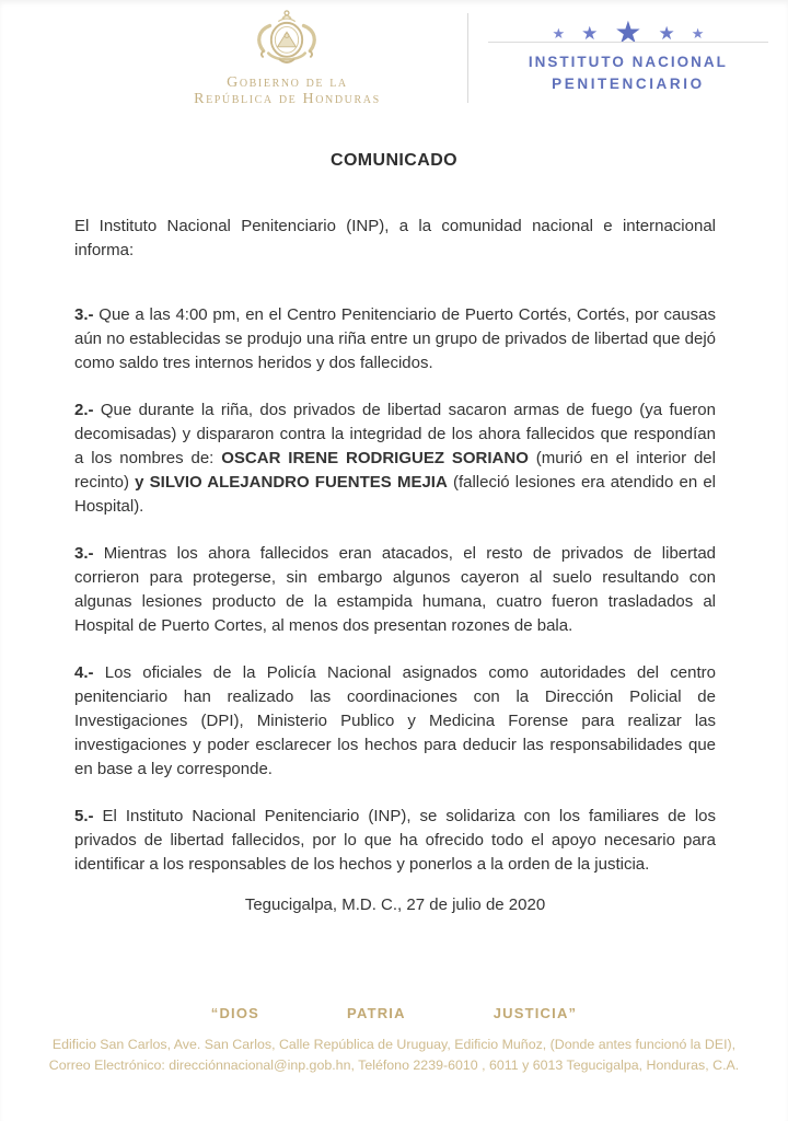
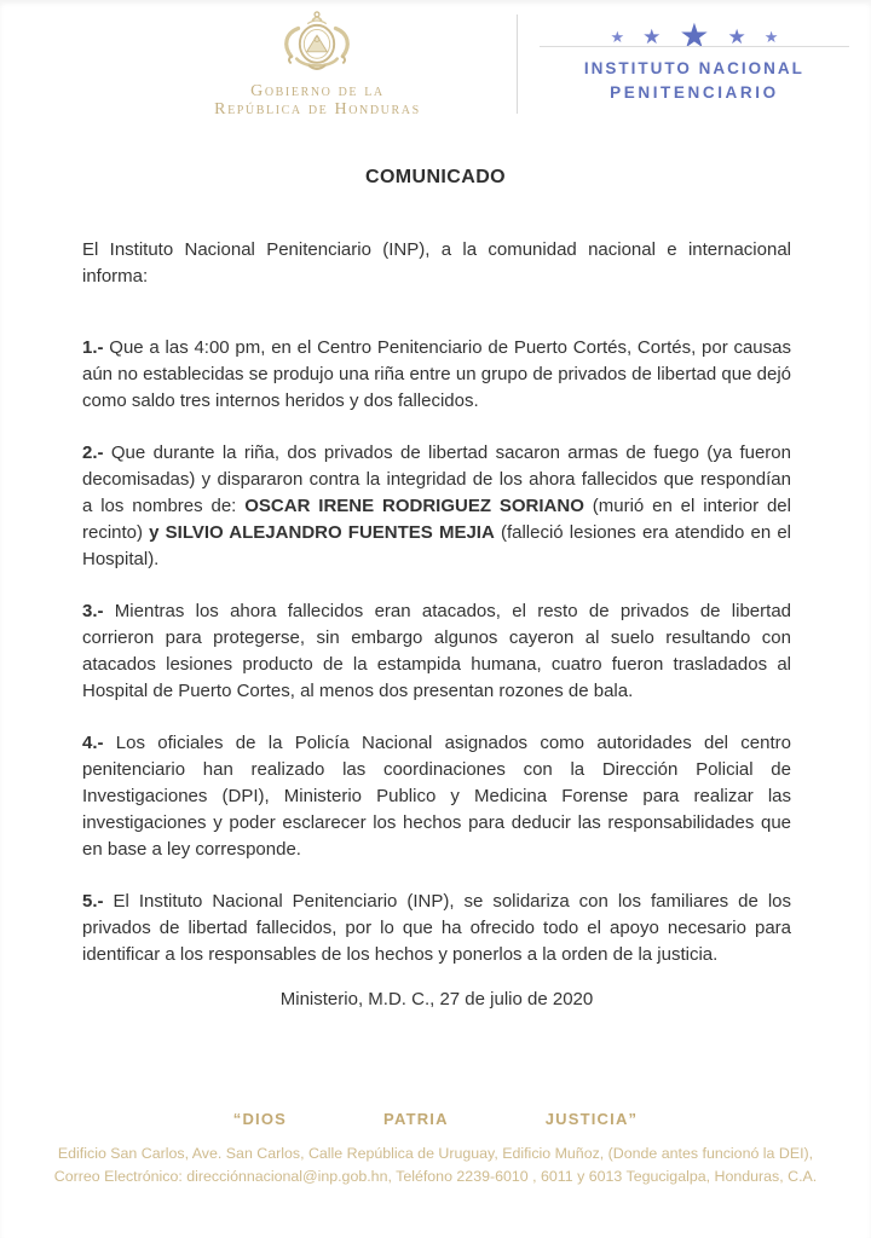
  Gobierno de la
  República de Honduras
  ★
  ★
  ★
  ★
  ★
  INSTITUTO NACIONAL
  PENITENCIARIO
  COMUNICADO
  El Instituto Nacional Penitenciario (INP), a la comunidad nacional e internacional informa:
- 3.- Que a las 4:00 pm, en el Centro Penitenciario de Puerto Cortés, Cortés, por causas aún no establecidas se produjo una riña entre un grupo de privados de libertad que dejó como saldo tres internos heridos y dos fallecidos.
+ 1.- Que a las 4:00 pm, en el Centro Penitenciario de Puerto Cortés, Cortés, por causas aún no establecidas se produjo una riña entre un grupo de privados de libertad que dejó como saldo tres internos heridos y dos fallecidos.
  2.- Que durante la riña, dos privados de libertad sacaron armas de fuego (ya fueron decomisadas) y dispararon contra la integridad de los ahora fallecidos que respondían a los nombres de: OSCAR IRENE RODRIGUEZ SORIANO (murió en el interior del recinto) y SILVIO ALEJANDRO FUENTES MEJIA (falleció lesiones era atendido en el Hospital).
- 3.- Mientras los ahora fallecidos eran atacados, el resto de privados de libertad corrieron para protegerse, sin embargo algunos cayeron al suelo resultando con algunas lesiones producto de la estampida humana, cuatro fueron trasladados al Hospital de Puerto Cortes, al menos dos presentan rozones de bala.
+ 3.- Mientras los ahora fallecidos eran atacados, el resto de privados de libertad corrieron para protegerse, sin embargo algunos cayeron al suelo resultando con atacados lesiones producto de la estampida humana, cuatro fueron trasladados al Hospital de Puerto Cortes, al menos dos presentan rozones de bala.
  4.- Los oficiales de la Policía Nacional asignados como autoridades del centro penitenciario han realizado las coordinaciones con la Dirección Policial de Investigaciones (DPI), Ministerio Publico y Medicina Forense para realizar las investigaciones y poder esclarecer los hechos para deducir las responsabilidades que en base a ley corresponde.
  5.- El Instituto Nacional Penitenciario (INP), se solidariza con los familiares de los privados de libertad fallecidos, por lo que ha ofrecido todo el apoyo necesario para identificar a los responsables de los hechos y ponerlos a la orden de la justicia.
- Tegucigalpa, M.D. C., 27 de julio de 2020
+ Ministerio, M.D. C., 27 de julio de 2020
  “DIOS
  PATRIA
  JUSTICIA”
  Edificio San Carlos, Ave. San Carlos, Calle República de Uruguay, Edificio Muñoz, (Donde antes funcionó la DEI),
  Correo Electrónico: direcciónnacional@inp.gob.hn, Teléfono 2239-6010 , 6011 y 6013 Tegucigalpa, Honduras, C.A.
